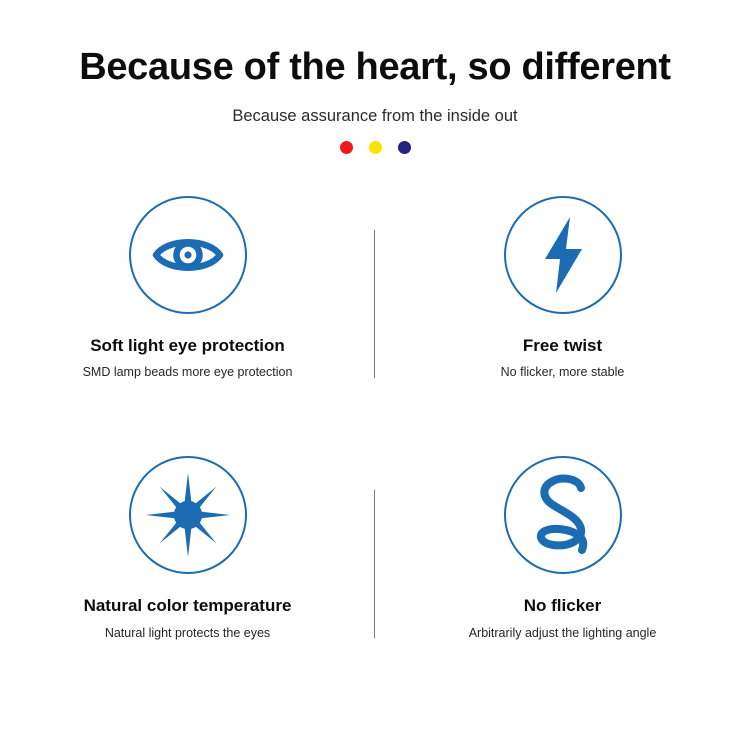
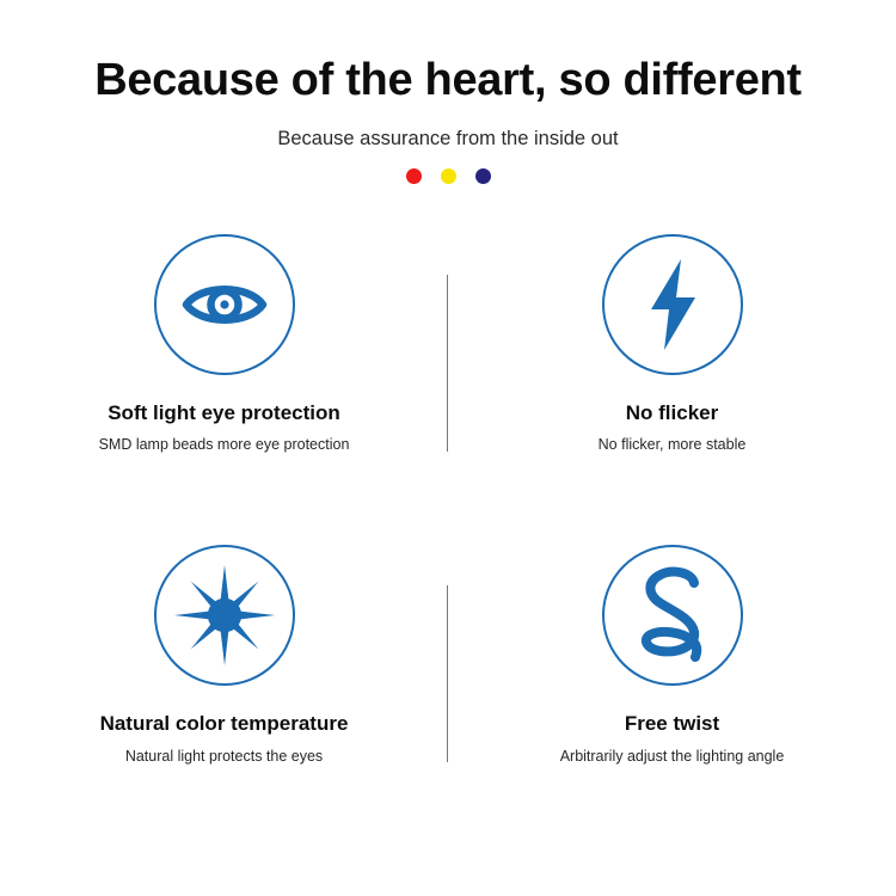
  Because of the heart, so different
  Because assurance from the inside out
  Soft light eye protection
  SMD lamp beads more eye protection
- Free twist
+ No flicker
  No flicker, more stable
  Natural color temperature
  Natural light protects the eyes
- No flicker
+ Free twist
  Arbitrarily adjust the lighting angle
